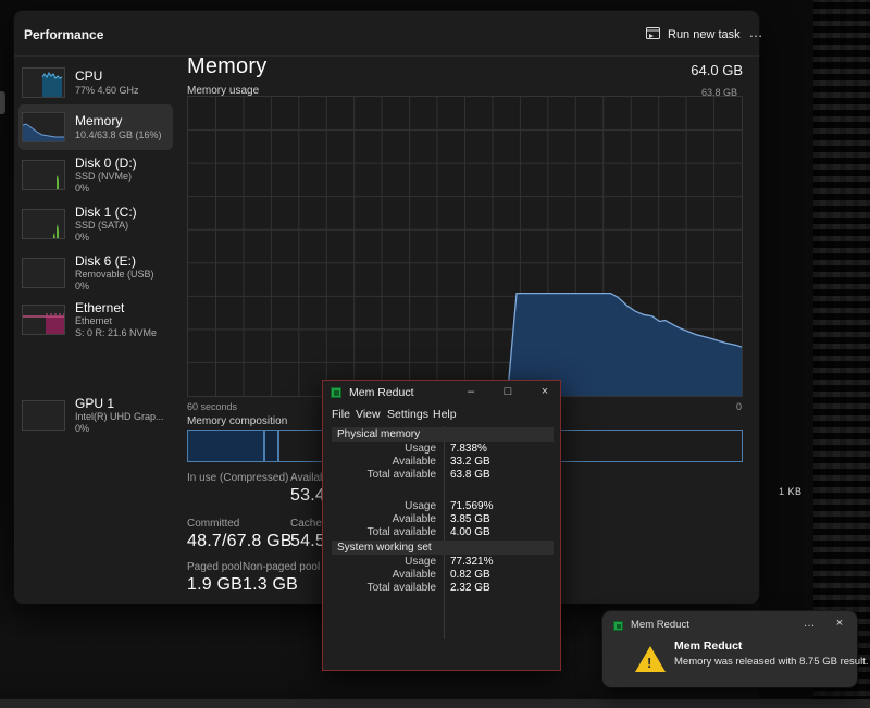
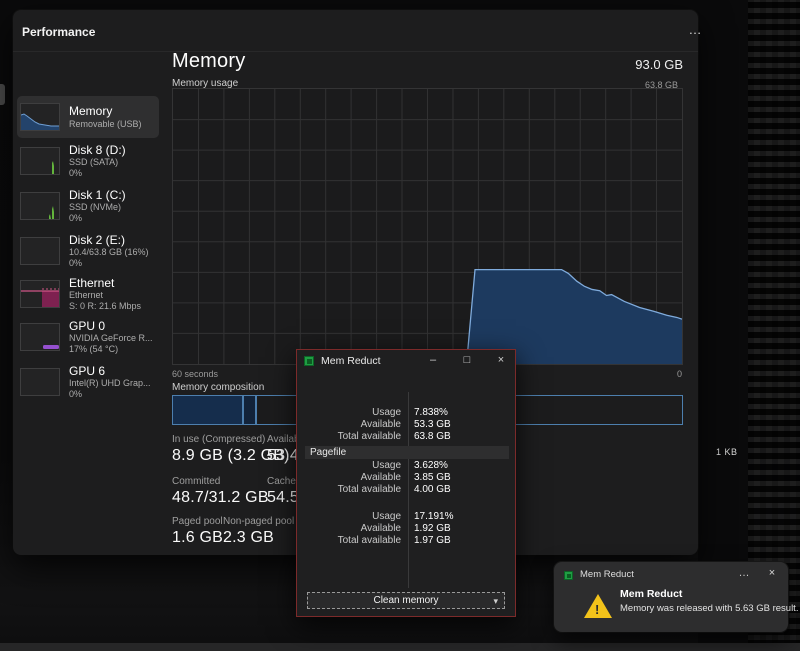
  1 KB
  Performance
- Run new task
  …
- CPU
- 77% 4.60 GHz
  Memory
- 10.4/63.8 GB (16%)
+ Removable (USB)
- Disk 0 (D:)
+ Disk 8 (D:)
- SSD (NVMe)
+ SSD (SATA)
  0%
  Disk 1 (C:)
- SSD (SATA)
+ SSD (NVMe)
  0%
- Disk 6 (E:)
+ Disk 2 (E:)
- Removable (USB)
+ 10.4/63.8 GB (16%)
  0%
  Ethernet
  Ethernet
- S: 0 R: 21.6 NVMe
+ S: 0 R: 21.6 Mbps
+ GPU 0
+ NVIDIA GeForce R...
+ 17% (54 °C)
- GPU 1
+ GPU 6
  Intel(R) UHD Grap...
  0%
  Memory
- 64.0 GB
+ 93.0 GB
  Memory usage
  63.8 GB
  60 seconds
  0
  Memory composition
  In use (Compressed)
+ 8.9 GB (3.2 GB)
  53.4
  Committed
- 48.7/67.8 GB
+ 48.7/31.2 GB
  Cache
  54.5
  Paged pool
- 1.9 GB
+ 1.6 GB
  Non-paged pool
- 1.3 GB
+ 2.3 GB
  Mem Reduct
  –
  □
  ×
- File
- View
- Settings
- Help
- Physical memory
  Usage
  7.838%
  Available
- 33.2 GB
+ 53.3 GB
  Total available
  63.8 GB
+ Pagefile
  Usage
- 71.569%
+ 3.628%
  Available
  3.85 GB
  Total available
  4.00 GB
- System working set
  Usage
- 77.321%
+ 17.191%
  Available
- 0.82 GB
+ 1.92 GB
  Total available
- 2.32 GB
+ 1.97 GB
+ Clean memory
+ ▾
  Mem Reduct
  …
  ×
  !
  Mem Reduct
- Memory was released with 8.75 GB result.
+ Memory was released with 5.63 GB result.
